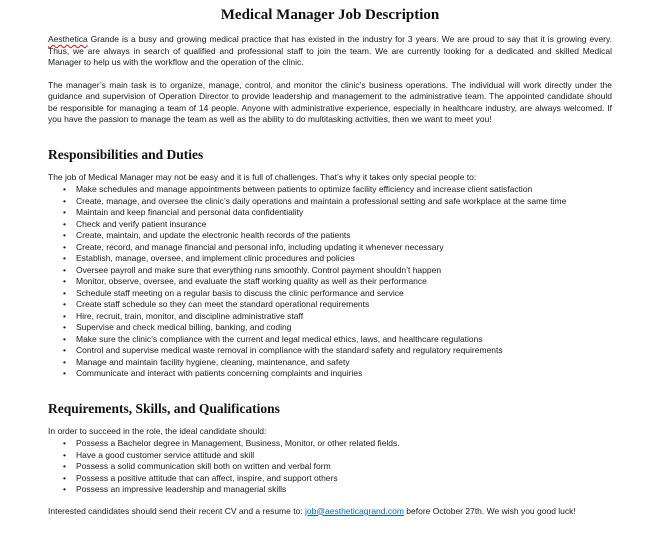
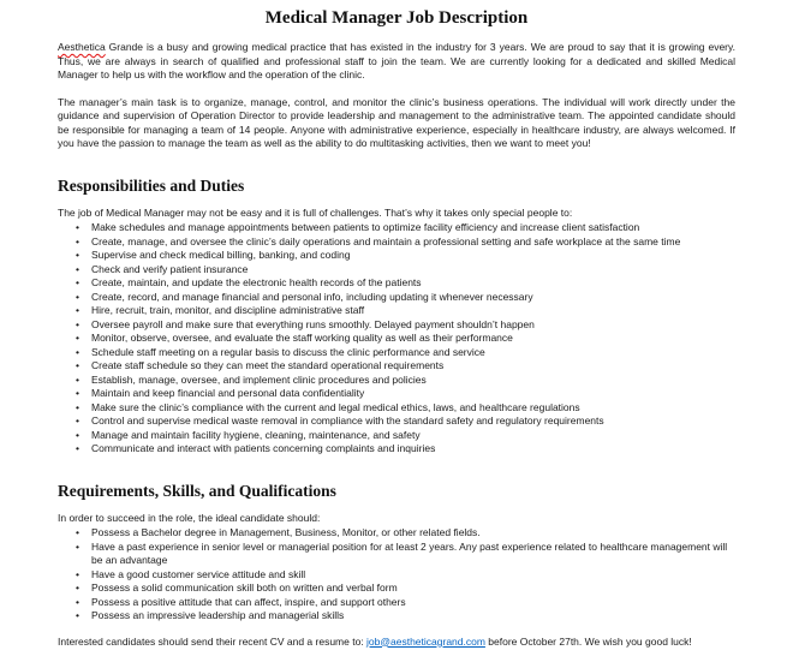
  Medical Manager Job Description
  Aesthetica Grande is a busy and growing medical practice that has existed in the industry for 3 years. We are proud to say that it is growing every. Thus, we are always in search of qualified and professional staff to join the team. We are currently looking for a dedicated and skilled Medical Manager to help us with the workflow and the operation of the clinic.
  The manager’s main task is to organize, manage, control, and monitor the clinic’s business operations. The individual will work directly under the guidance and supervision of Operation Director to provide leadership and management to the administrative team. The appointed candidate should be responsible for managing a team of 14 people. Anyone with administrative experience, especially in healthcare industry, are always welcomed. If you have the passion to manage the team as well as the ability to do multitasking activities, then we want to meet you!
  Responsibilities and Duties
  The job of Medical Manager may not be easy and it is full of challenges. That’s why it takes only special people to:
  Make schedules and manage appointments between patients to optimize facility efficiency and increase client satisfaction
  Create, manage, and oversee the clinic’s daily operations and maintain a professional setting and safe workplace at the same time
- Maintain and keep financial and personal data confidentiality
+ Supervise and check medical billing, banking, and coding
  Check and verify patient insurance
  Create, maintain, and update the electronic health records of the patients
  Create, record, and manage financial and personal info, including updating it whenever necessary
- Establish, manage, oversee, and implement clinic procedures and policies
+ Hire, recruit, train, monitor, and discipline administrative staff
- Oversee payroll and make sure that everything runs smoothly. Control payment shouldn’t happen
+ Oversee payroll and make sure that everything runs smoothly. Delayed payment shouldn’t happen
  Monitor, observe, oversee, and evaluate the staff working quality as well as their performance
  Schedule staff meeting on a regular basis to discuss the clinic performance and service
  Create staff schedule so they can meet the standard operational requirements
- Hire, recruit, train, monitor, and discipline administrative staff
+ Establish, manage, oversee, and implement clinic procedures and policies
- Supervise and check medical billing, banking, and coding
+ Maintain and keep financial and personal data confidentiality
  Make sure the clinic’s compliance with the current and legal medical ethics, laws, and healthcare regulations
  Control and supervise medical waste removal in compliance with the standard safety and regulatory requirements
  Manage and maintain facility hygiene, cleaning, maintenance, and safety
  Communicate and interact with patients concerning complaints and inquiries
  Requirements, Skills, and Qualifications
  In order to succeed in the role, the ideal candidate should:
  Possess a Bachelor degree in Management, Business, Monitor, or other related fields.
+ Have a past experience in senior level or managerial position for at least 2 years. Any past experience related to healthcare management will be an advantage
  Have a good customer service attitude and skill
  Possess a solid communication skill both on written and verbal form
  Possess a positive attitude that can affect, inspire, and support others
  Possess an impressive leadership and managerial skills
  Interested candidates should send their recent CV and a resume to: job@aestheticagrand.com before October 27th. We wish you good luck!
